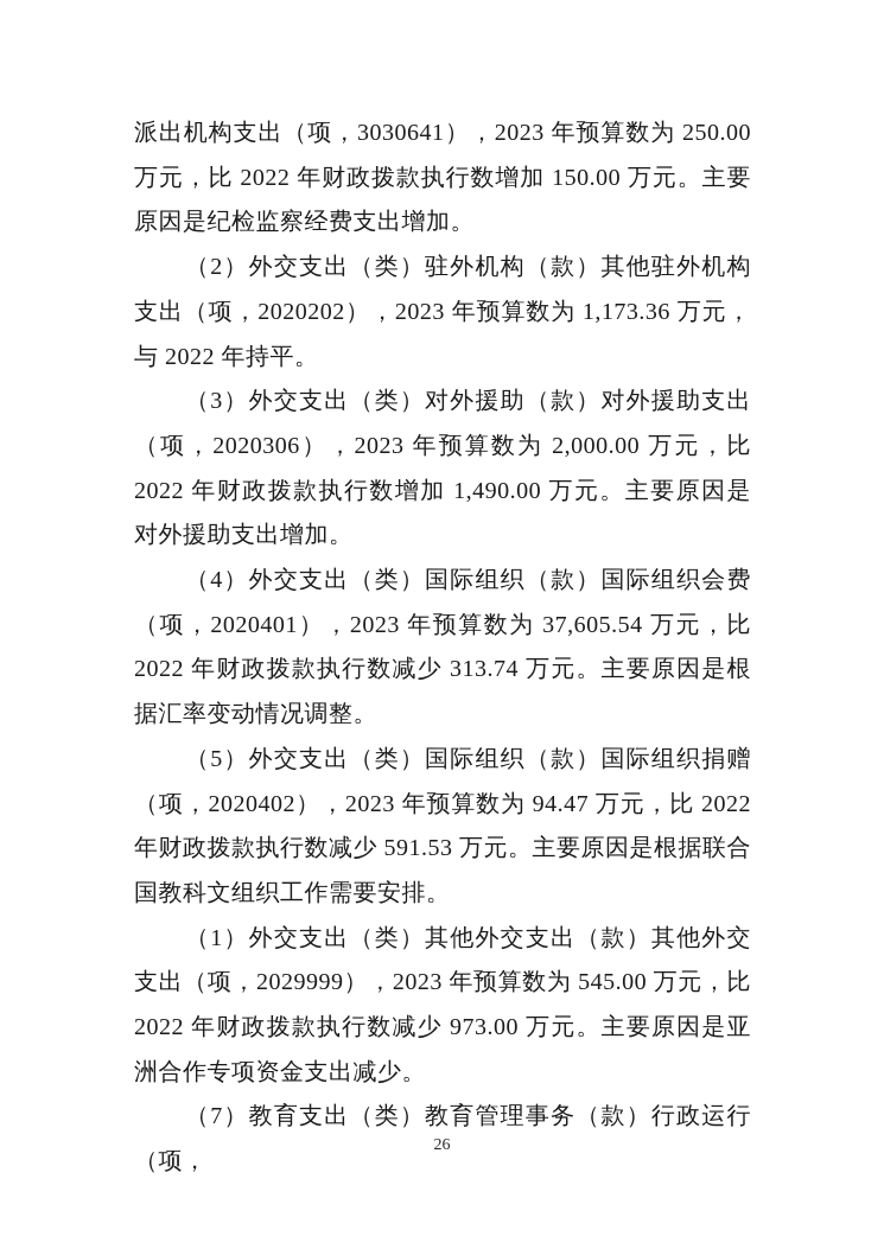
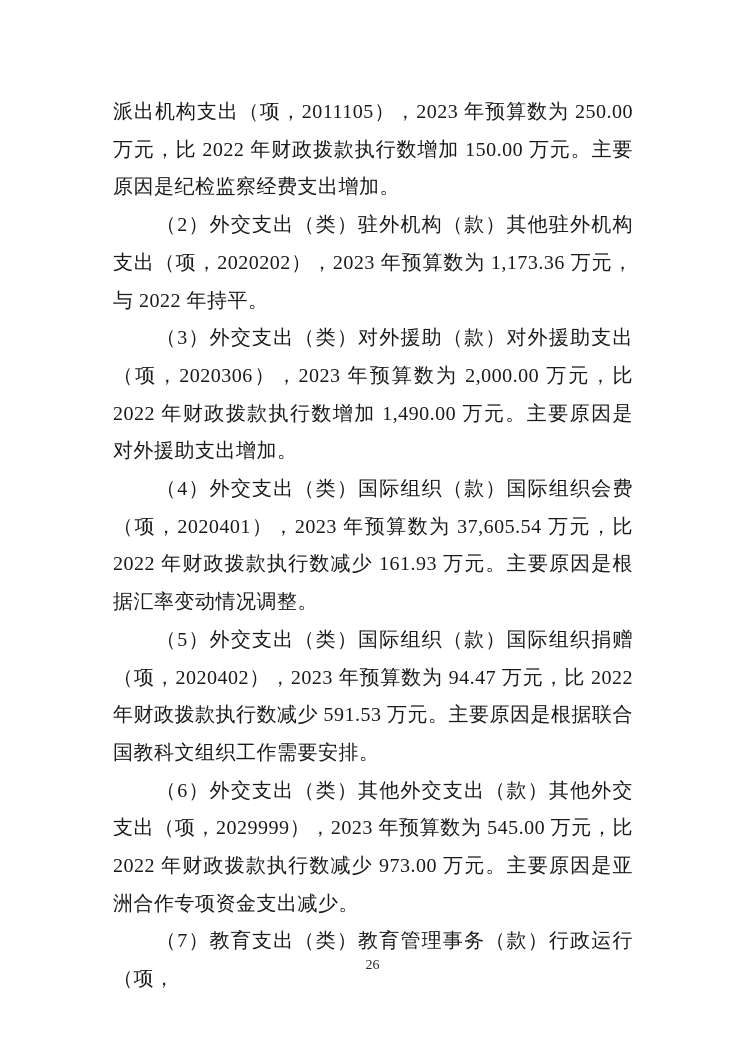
- 派出机构支出（项，3030641），2023 年预算数为 250.00 万元，比 2022 年财政拨款执行数增加 150.00 万元。主要原因是纪检监察经费支出增加。
+ 派出机构支出（项，2011105），2023 年预算数为 250.00 万元，比 2022 年财政拨款执行数增加 150.00 万元。主要原因是纪检监察经费支出增加。
  （2）外交支出（类）驻外机构（款）其他驻外机构支出（项，2020202），2023 年预算数为 1,173.36 万元，与 2022 年持平。
  （3）外交支出（类）对外援助（款）对外援助支出（项，2020306），2023 年预算数为 2,000.00 万元，比 2022 年财政拨款执行数增加 1,490.00 万元。主要原因是对外援助支出增加。
- （4）外交支出（类）国际组织（款）国际组织会费（项，2020401），2023 年预算数为 37,605.54 万元，比 2022 年财政拨款执行数减少 313.74 万元。主要原因是根据汇率变动情况调整。
+ （4）外交支出（类）国际组织（款）国际组织会费（项，2020401），2023 年预算数为 37,605.54 万元，比 2022 年财政拨款执行数减少 161.93 万元。主要原因是根据汇率变动情况调整。
  （5）外交支出（类）国际组织（款）国际组织捐赠（项，2020402），2023 年预算数为 94.47 万元，比 2022 年财政拨款执行数减少 591.53 万元。主要原因是根据联合国教科文组织工作需要安排。
- （1）外交支出（类）其他外交支出（款）其他外交支出（项，2029999），2023 年预算数为 545.00 万元，比 2022 年财政拨款执行数减少 973.00 万元。主要原因是亚洲合作专项资金支出减少。
+ （6）外交支出（类）其他外交支出（款）其他外交支出（项，2029999），2023 年预算数为 545.00 万元，比 2022 年财政拨款执行数减少 973.00 万元。主要原因是亚洲合作专项资金支出减少。
  （7）教育支出（类）教育管理事务（款）行政运行（项，
  26
